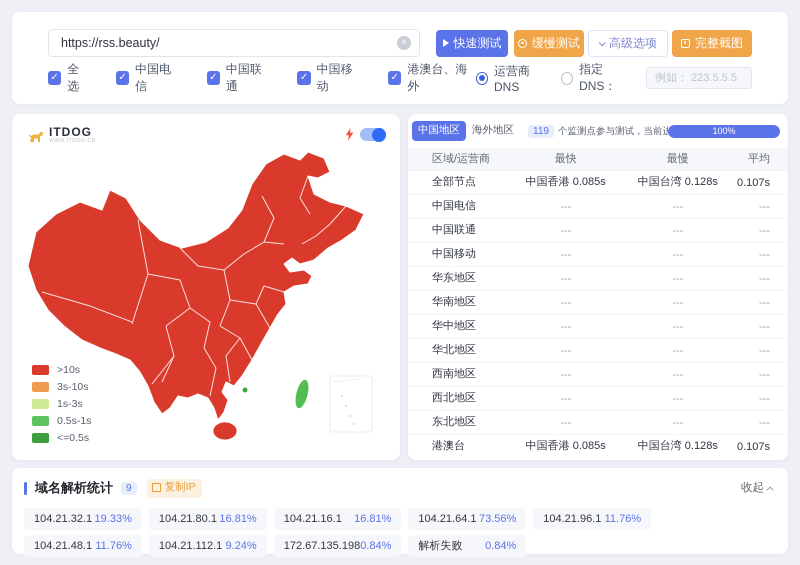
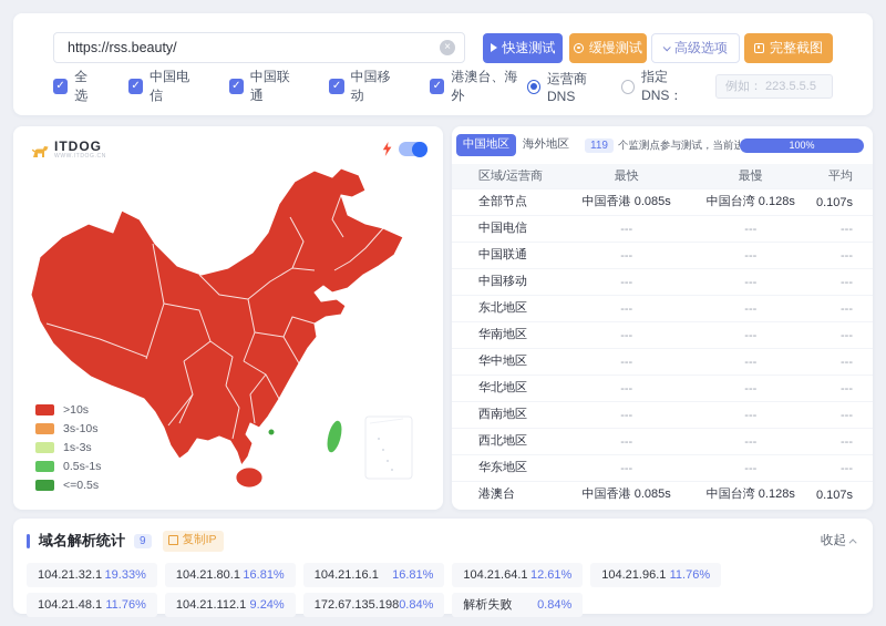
  https://rss.beauty/
  ×
  快速测试
  缓慢测试
  高级选项
  完整截图
  ✓
  全选
  ✓
  中国电信
  ✓
  中国联通
  ✓
  中国移动
  ✓
  港澳台、海外
  运营商DNS
  指定DNS：
  例如： 223.5.5.5
  ITDOG
  >10s
  3s-10s
  1s-3s
  0.5s-1s
  <=0.5s
  中国地区
  海外地区
  119
  个监测点参与测试，当前
  100%
  区域/运营商
  最快
  最慢
  平均
  全部节点
  中国香港 0.085s
  中国台湾 0.128s
  0.107s
  中国电信
  ---
  ---
  ---
  中国联通
  ---
  ---
  ---
  中国移动
  ---
  ---
  ---
- 华东地区
+ 东北地区
  ---
  ---
  ---
  华南地区
  ---
  ---
  ---
  华中地区
  ---
  ---
  ---
  华北地区
  ---
  ---
  ---
  西南地区
  ---
  ---
  ---
  西北地区
  ---
  ---
  ---
- 东北地区
+ 华东地区
  ---
  ---
  ---
  港澳台
  中国香港 0.085s
  中国台湾 0.128s
  0.107s
  域名解析统计
  9
  复制IP
  收起
  104.21.32.1
  19.33%
  104.21.80.1
  16.81%
  104.21.16.1
  16.81%
  104.21.64.1
- 73.56%
+ 12.61%
  104.21.96.1
  11.76%
  104.21.48.1
  11.76%
  104.21.112.1
  9.24%
  172.67.135.198
  0.84%
  解析失败
  0.84%
